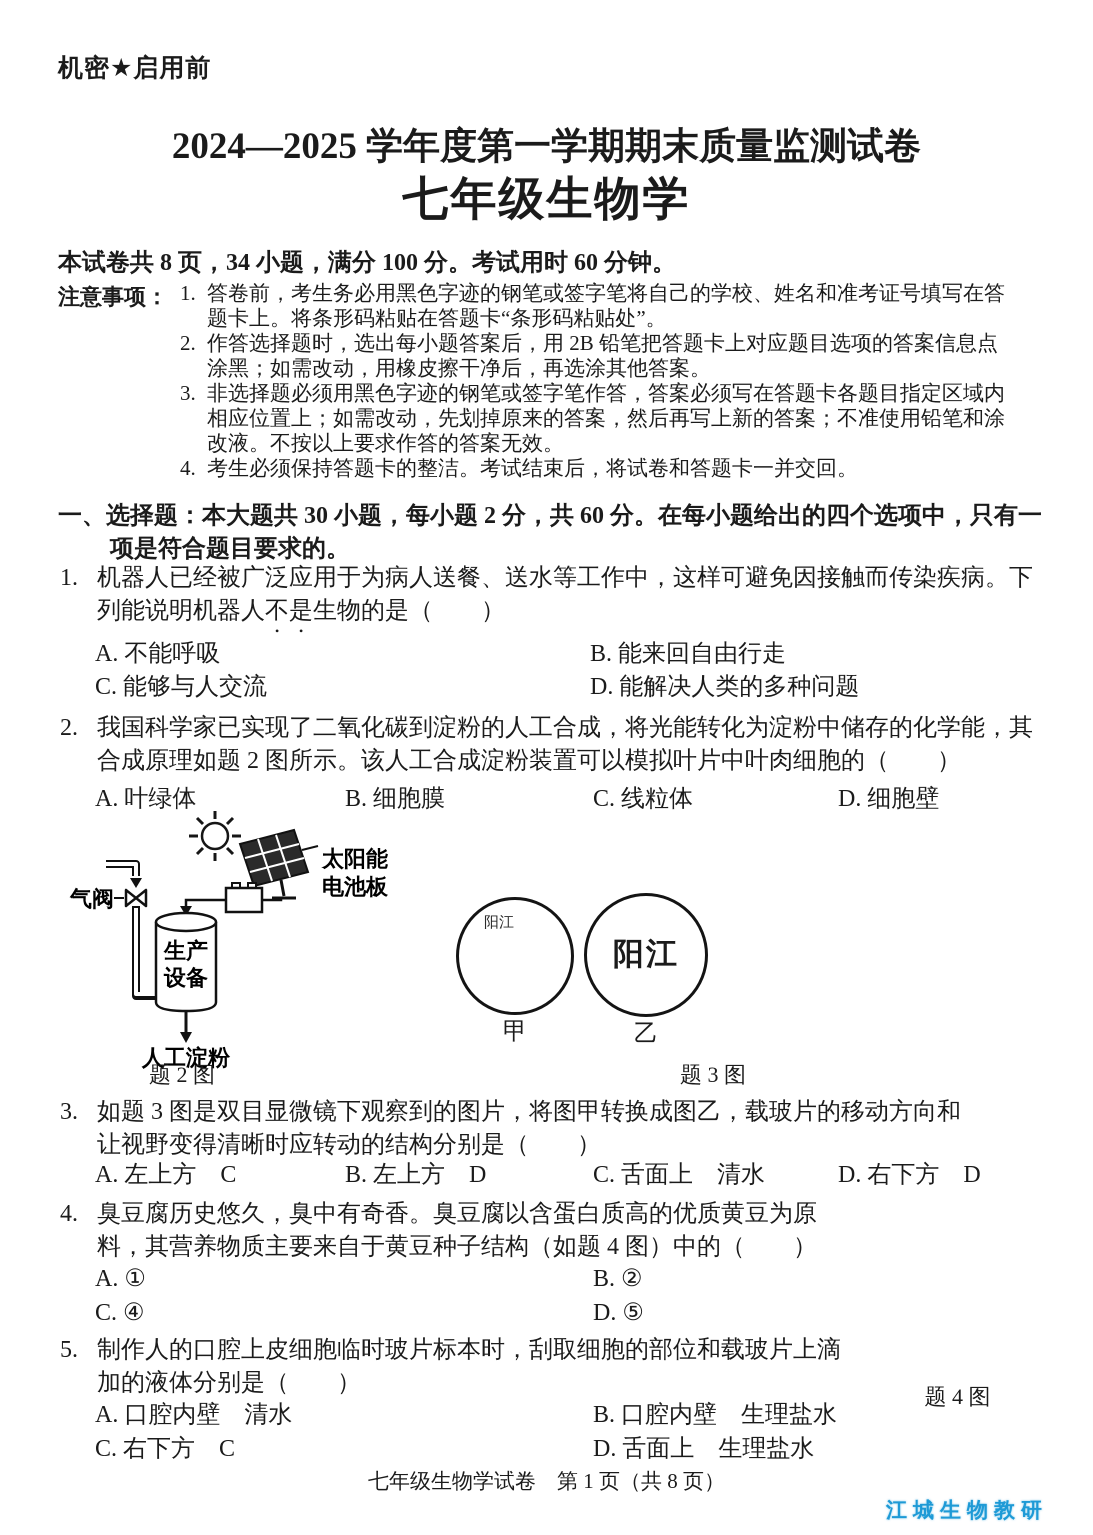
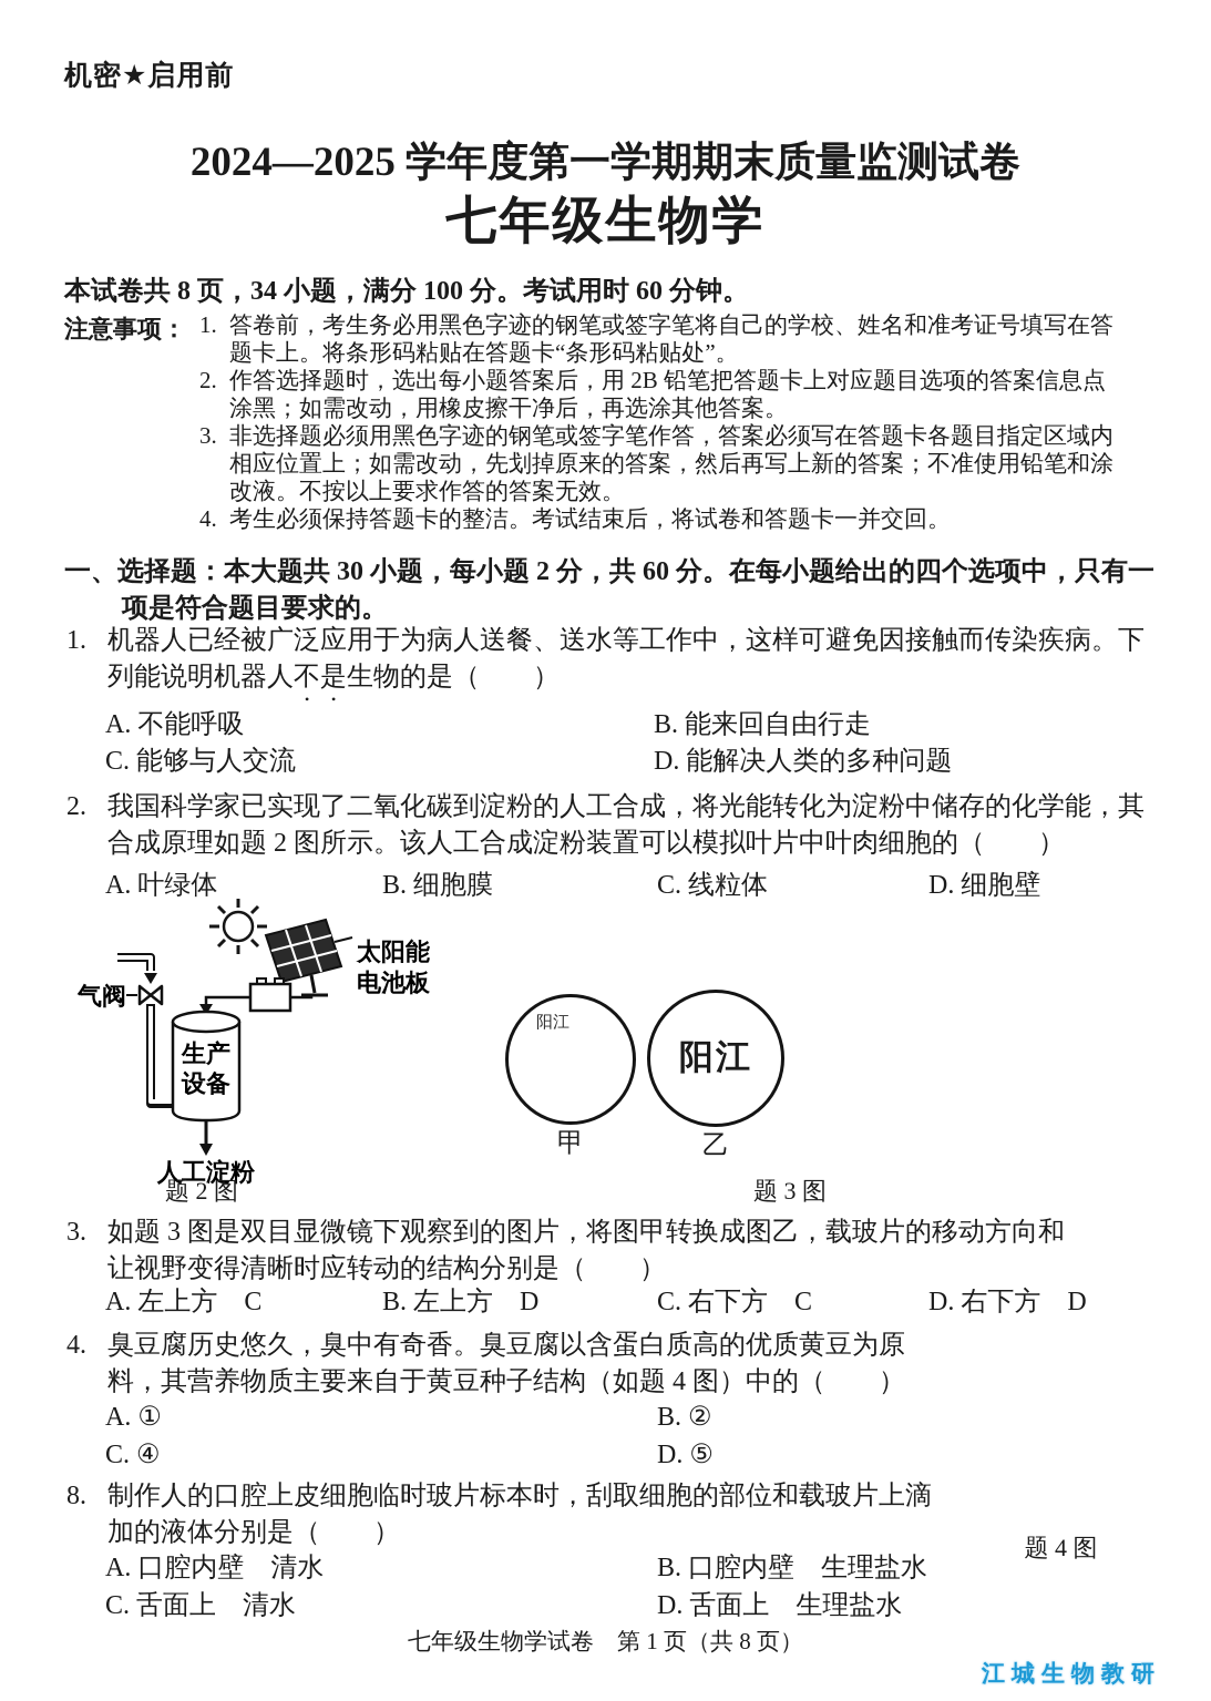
  机密★启用前
  2024—2025 学年度第一学期期末质量监测试卷
  七年级生物学
  本试卷共 8 页，34 小题，满分 100 分。考试用时 60 分钟。
  注意事项：
  1.
  答卷前，考生务必用黑色字迹的钢笔或签字笔将自己的学校、姓名和准考证号填写在答题卡上。将条形码粘贴在答题卡“条形码粘贴处”。
  2.
  作答选择题时，选出每小题答案后，用 2B 铅笔把答题卡上对应题目选项的答案信息点涂黑；如需改动，用橡皮擦干净后，再选涂其他答案。
  3.
  非选择题必须用黑色字迹的钢笔或签字笔作答，答案必须写在答题卡各题目指定区域内相应位置上；如需改动，先划掉原来的答案，然后再写上新的答案；不准使用铅笔和涂改液。不按以上要求作答的答案无效。
  4.
  考生必须保持答题卡的整洁。考试结束后，将试卷和答题卡一并交回。
  一、选择题：本大题共 30 小题，每小题 2 分，共 60 分。在每小题给出的四个选项中，只有一项是符合题目要求的。
  1.
  机器人已经被广泛应用于为病人送餐、送水等工作中，这样可避免因接触而传染疾病。下列能说明机器人不是生物的是（ ）
  A. 不能呼吸
  B. 能来回自由行走
  C. 能够与人交流
  D. 能解决人类的多种问题
  2.
  我国科学家已实现了二氧化碳到淀粉的人工合成，将光能转化为淀粉中储存的化学能，其合成原理如题 2 图所示。该人工合成淀粉装置可以模拟叶片中叶肉细胞的（ ）
  A. 叶绿体
  B. 细胞膜
  C. 线粒体
  D. 细胞壁
  太阳能
  电池板
  气阀
  生产
  设备
  人工淀粉
  题 2 图
  阳江
  阳江
  甲
  乙
  题 3 图
  3.
  如题 3 图是双目显微镜下观察到的图片，将图甲转换成图乙，载玻片的移动方向和让视野变得清晰时应转动的结构分别是（ ）
  A. 左上方 C
  B. 左上方 D
- C. 舌面上 清水
+ C. 右下方 C
  D. 右下方 D
  4.
  臭豆腐历史悠久，臭中有奇香。臭豆腐以含蛋白质高的优质黄豆为原料，其营养物质主要来自于黄豆种子结构（如题 4 图）中的（ ）
  A. ①
  B. ②
  C. ④
  D. ⑤
  题 4 图
- 5.
+ 8.
  制作人的口腔上皮细胞临时玻片标本时，刮取细胞的部位和载玻片上滴加的液体分别是（ ）
  A. 口腔内壁 清水
  B. 口腔内壁 生理盐水
- C. 右下方 C
+ C. 舌面上 清水
  D. 舌面上 生理盐水
  七年级生物学试卷 第 1 页（共 8 页）
  江城生物教研
